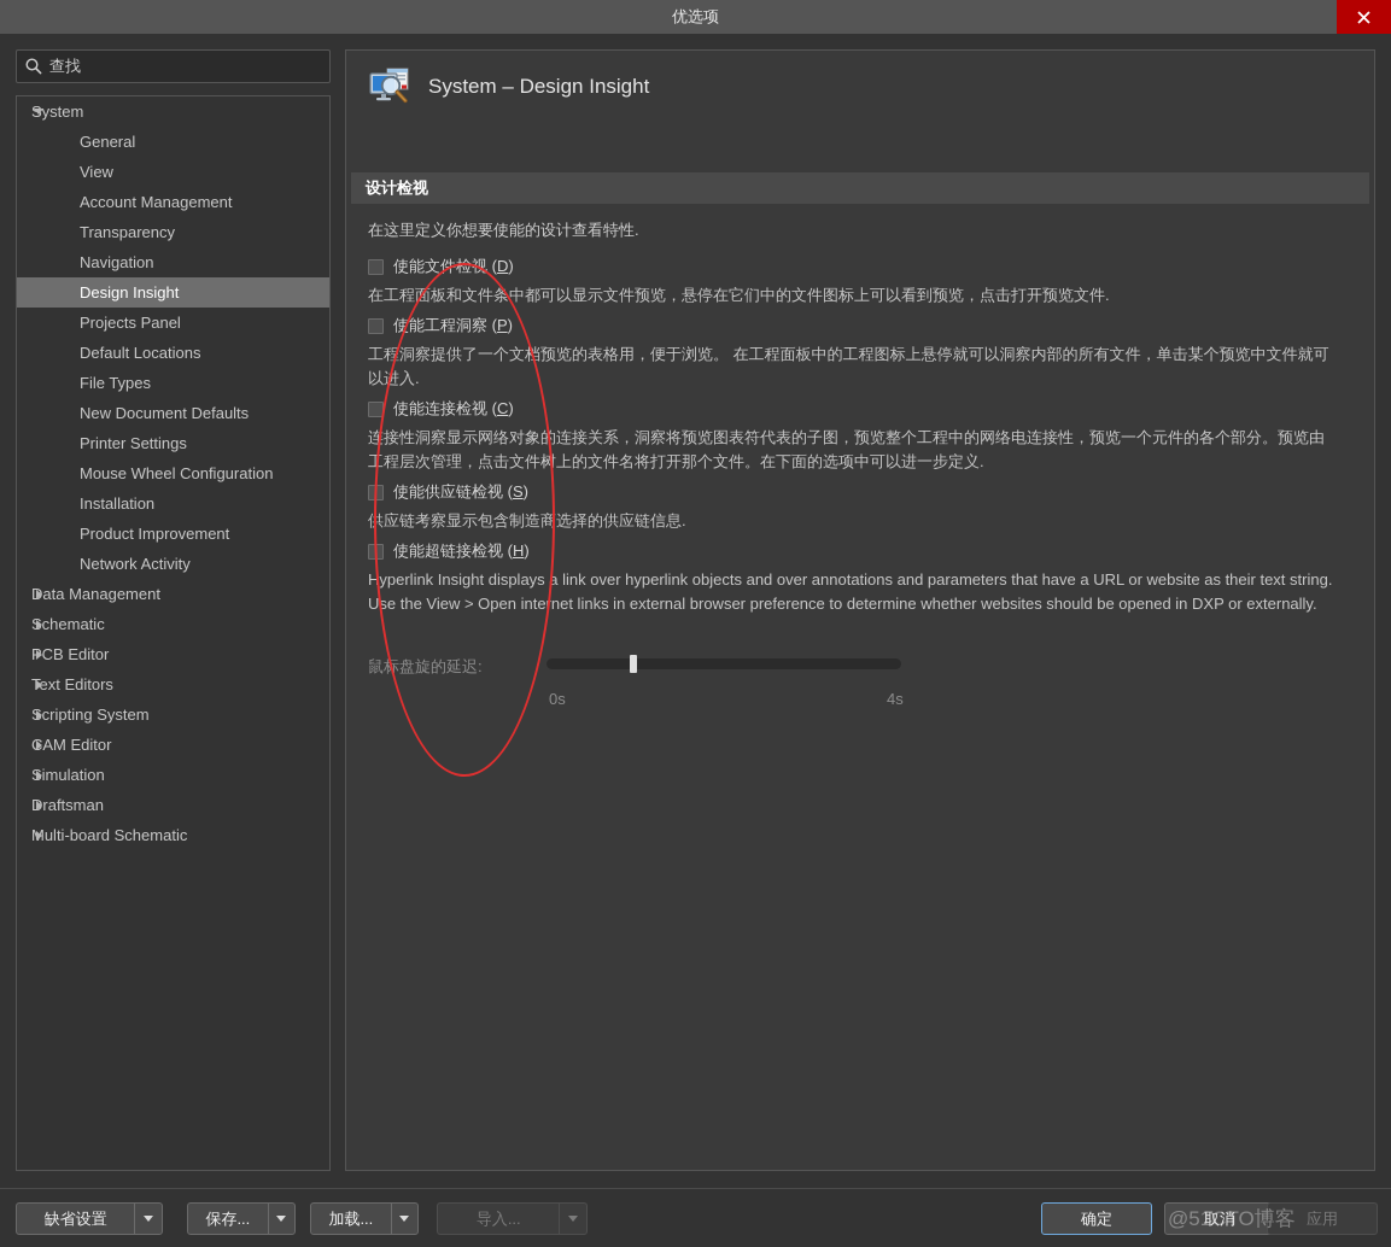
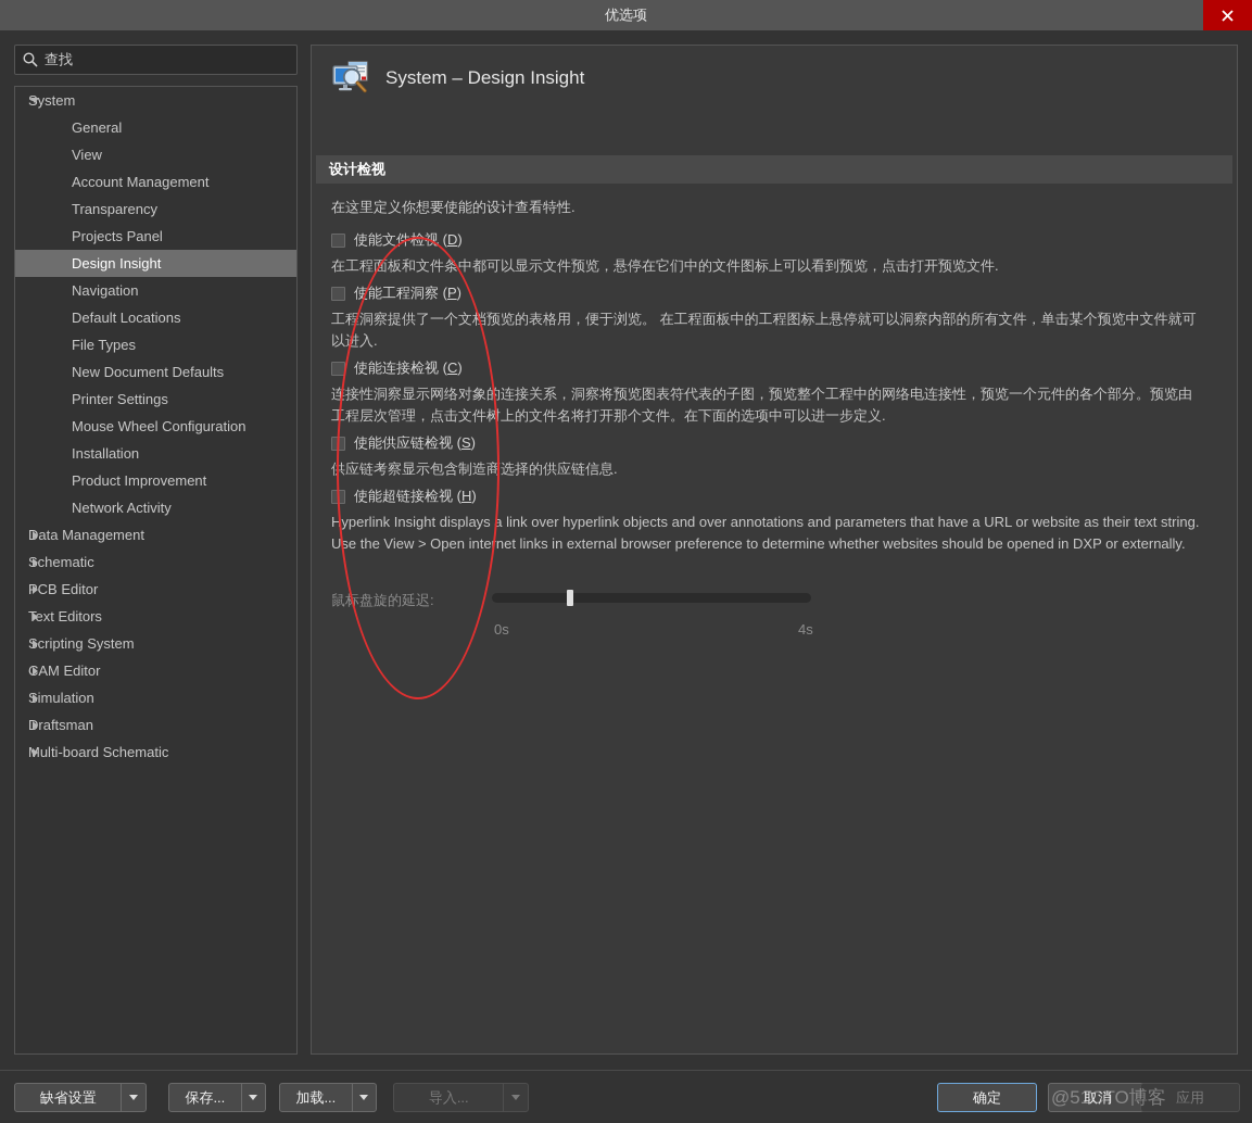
  优选项
  查找
  System
  General
  View
  Account Management
  Transparency
- Navigation
+ Projects Panel
  Design Insight
- Projects Panel
+ Navigation
  Default Locations
  File Types
  New Document Defaults
  Printer Settings
  Mouse Wheel Configuration
  Installation
  Product Improvement
  Network Activity
  Data Management
  Schematic
  PCB Editor
  Text Editors
  Scripting System
  CAM Editor
  Simulation
  Draftsman
  Multi-board Schematic
  System – Design Insight
  设计检视
  在这里定义你想要使能的设计查看特性.
  使能文件检视 (D)
  在工程面板和文件条中都可以显示文件预览，悬停在它们中的文件图标上可以看到预览，点击打开预览文件.
  使能工程洞察 (P)
  工程洞察提供了一个文档预览的表格用，便于浏览。 在工程面板中的工程图标上悬停就可以洞察内部的所有文件，单击某个预览中文件就可以进入.
  使能连接检视 (C)
  连接性洞察显示网络对象的连接关系，洞察将预览图表符代表的子图，预览整个工程中的网络电连接性，预览一个元件的各个部分。预览由工程层次管理，点击文件树上的文件名将打开那个文件。在下面的选项中可以进一步定义.
  使能供应链检视 (S)
  供应链考察显示包含制造商选择的供应链信息.
  使能超链接检视 (H)
  Hyperlink Insight displays a link over hyperlink objects and over annotations and parameters that have a URL or website as their text string. Use the View > Open internet links in external browser preference to determine whether websites should be opened in DXP or externally.
  鼠标盘旋的延迟:
  0s
  4s
  缺省设置
  保存...
  加载...
  导入...
  确定
  取消
  应用
  @51CTO博客
